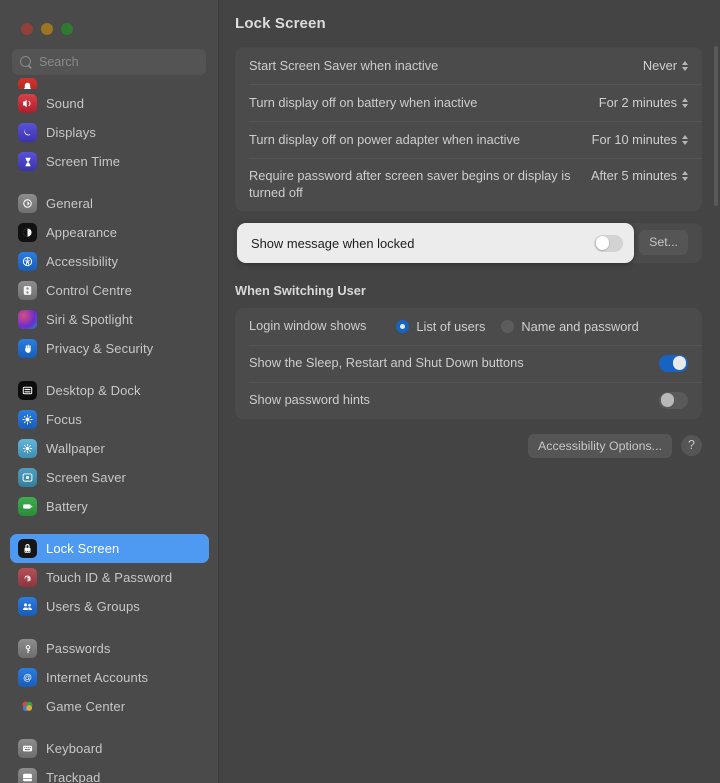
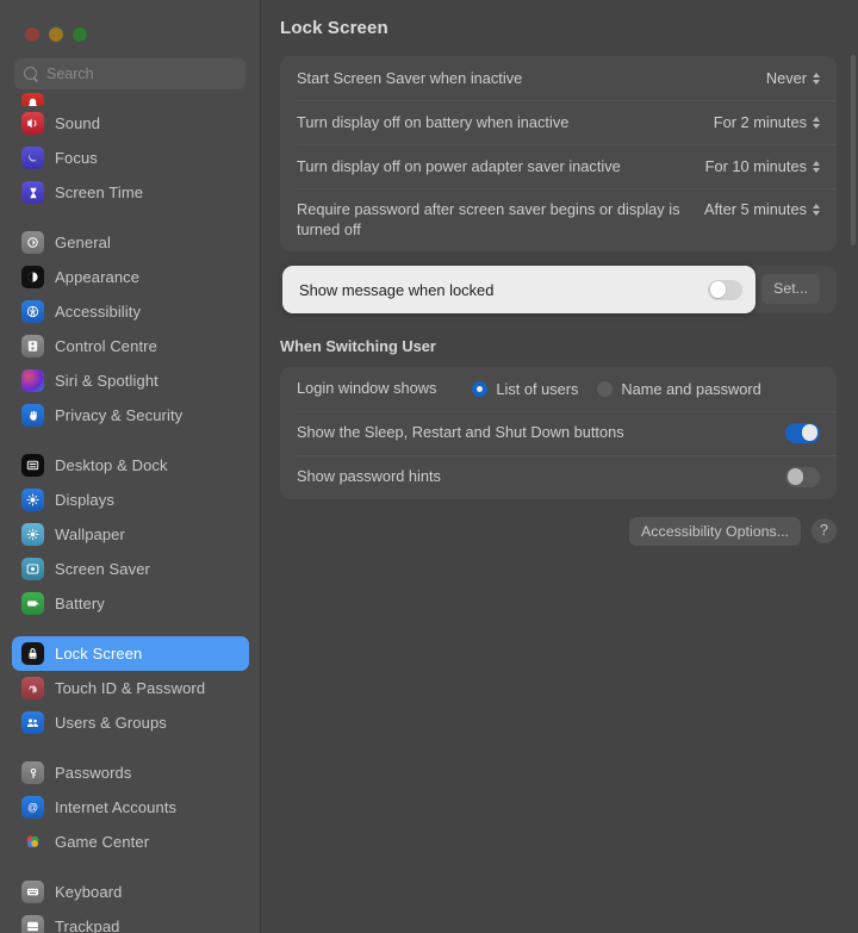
  Search
  Sound
- Displays
+ Focus
  Screen Time
  General
  Appearance
  Accessibility
  Control Centre
  Siri & Spotlight
  Privacy & Security
  Desktop & Dock
- Focus
+ Displays
  Wallpaper
  Screen Saver
  Battery
  Lock Screen
  Touch ID & Password
  Users & Groups
  Passwords
  @
  Internet Accounts
  Game Center
  Keyboard
  Trackpad
  Lock Screen
  Start Screen Saver when inactive
  Never
  Turn display off on battery when inactive
  For 2 minutes
- Turn display off on power adapter when inactive
+ Turn display off on power adapter saver inactive
  For 10 minutes
  Require password after screen saver begins or display is turned off
  After 5 minutes
  Set...
  When Switching User
  Login window shows
  List of users
  Name and password
  Show the Sleep, Restart and Shut Down buttons
  Show password hints
  Accessibility Options...
  ?
  Show message when locked
